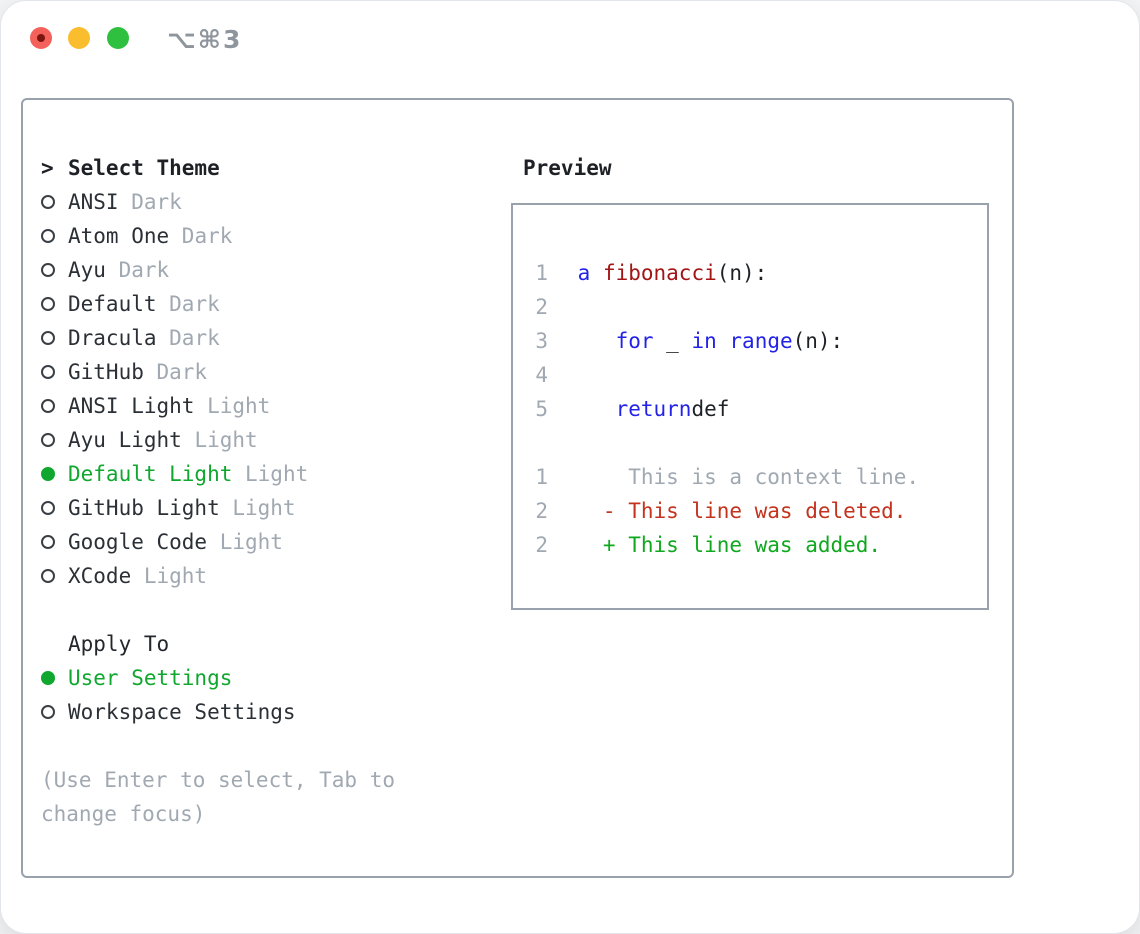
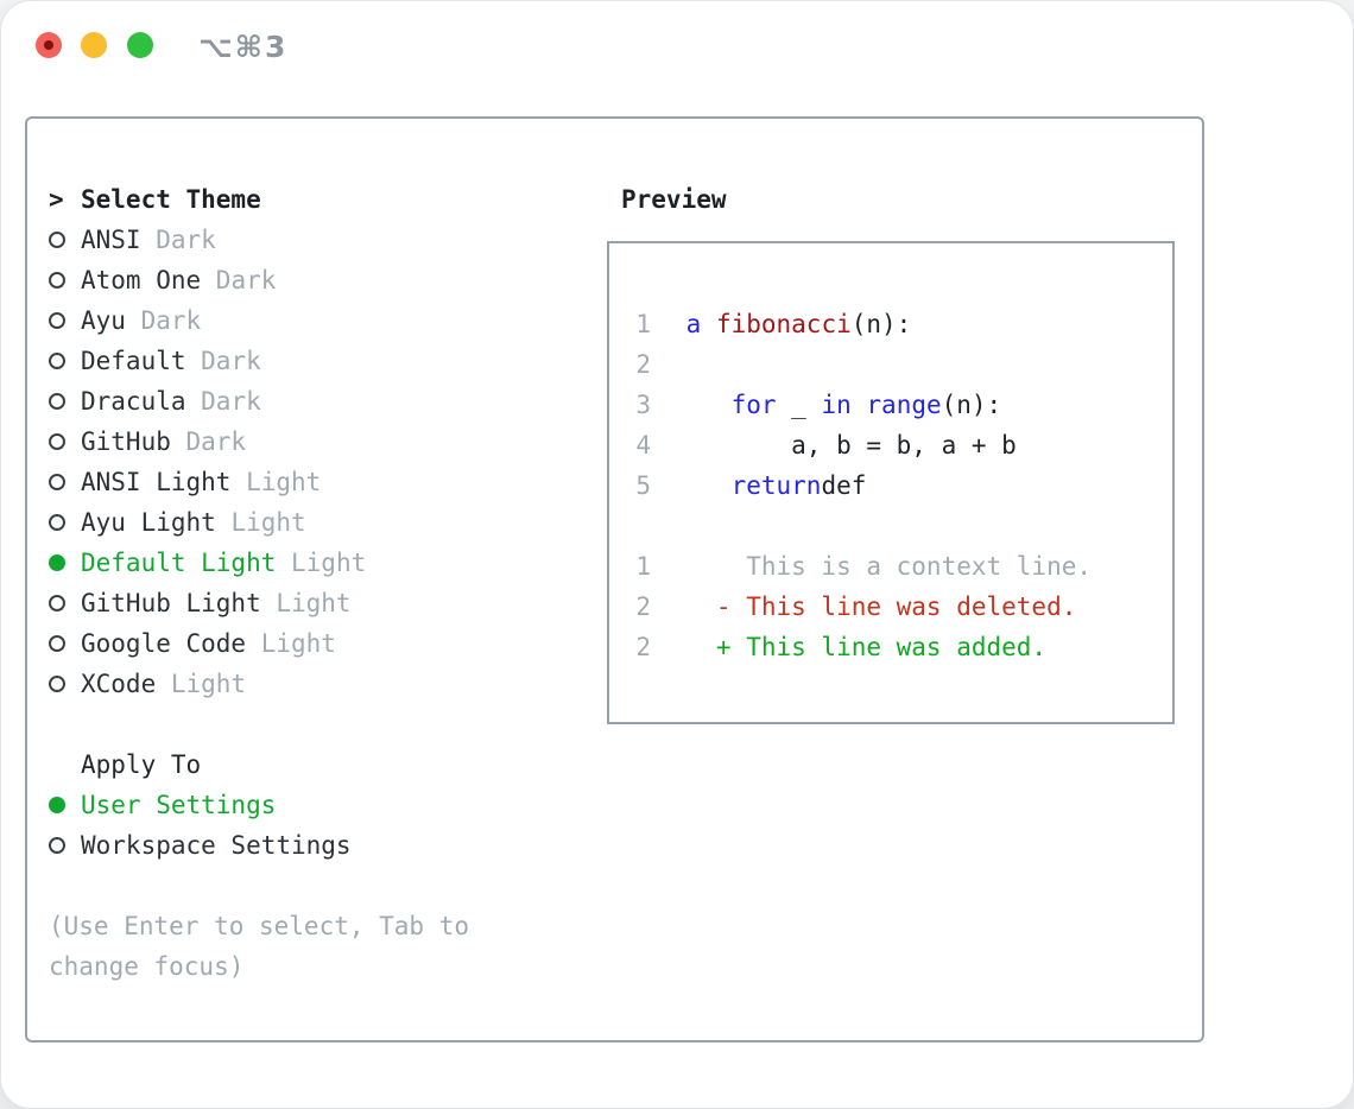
  ⌥⌘3
  >
  Select Theme
  ANSI
  Dark
  Atom One
  Dark
  Ayu
  Dark
  Default
  Dark
  Dracula
  Dark
  GitHub
  Dark
  ANSI Light
  Light
  Ayu Light
  Light
  Default Light
  Light
  GitHub Light
  Light
  Google Code
  Light
  XCode
  Light
  Apply To
  User Settings
  Workspace Settings
  (Use Enter to select, Tab to change focus)
  Preview
  1
  a
  fibonacci
  (n):
  2
  3
  for
  _
  in
  range
  (n):
  4
+ a, b = b, a + b
  5
  return
  def
  1
  This is a context line.
  2
  - This line was deleted.
  2
  + This line was added.
